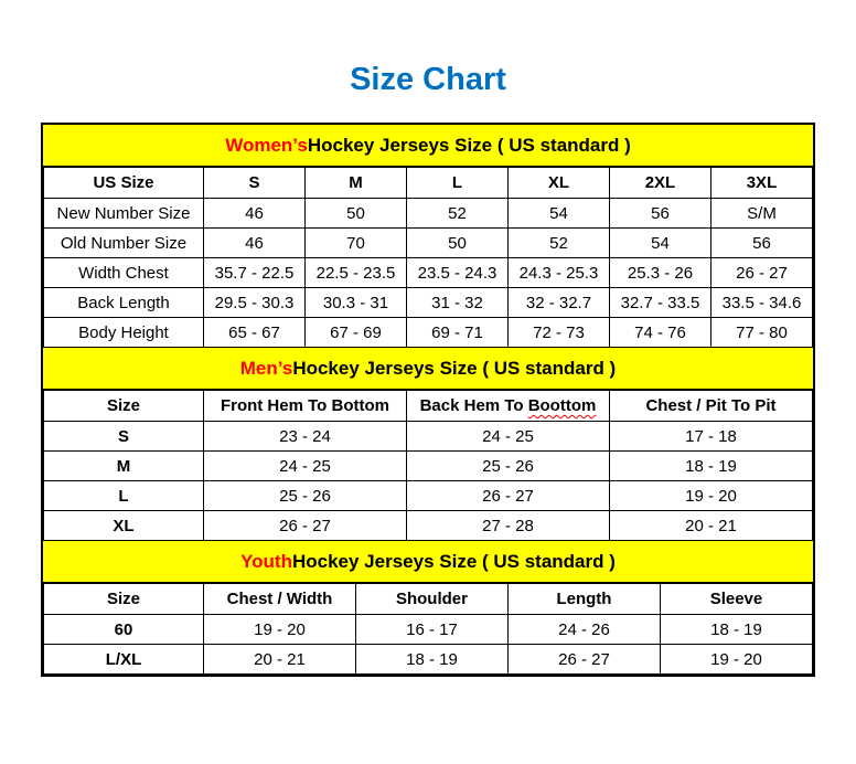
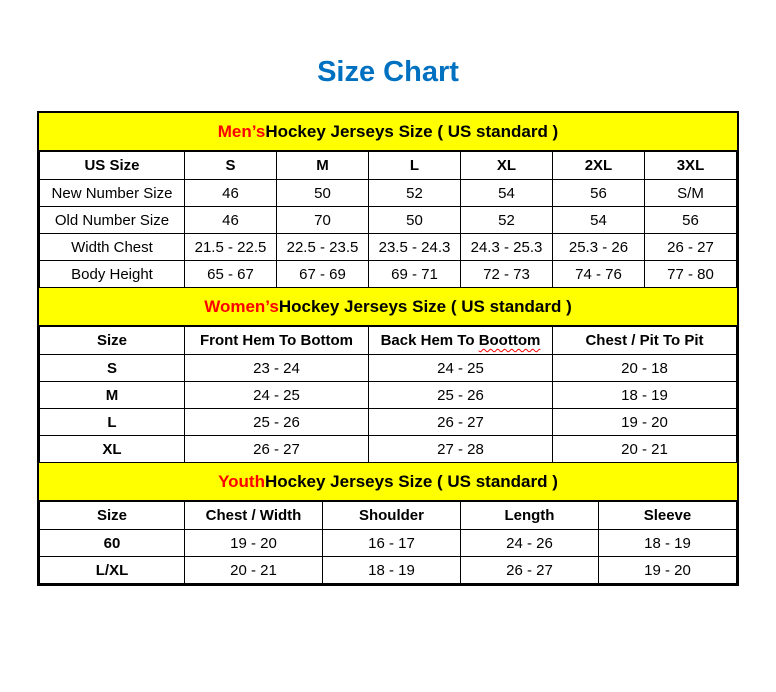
  Size Chart
- Women’s
+ Men’s
  Hockey Jerseys Size ( US standard )
  US Size	S	M	L	XL	2XL	3XL
  New Number Size	46	50	52	54	56	S/M
  Old Number Size	46	70	50	52	54	56
- Width Chest	35.7 - 22.5	22.5 - 23.5	23.5 - 24.3	24.3 - 25.3	25.3 - 26	26 - 27
+ Width Chest	21.5 - 22.5	22.5 - 23.5	23.5 - 24.3	24.3 - 25.3	25.3 - 26	26 - 27
- Back Length	29.5 - 30.3	30.3 - 31	31 - 32	32 - 32.7	32.7 - 33.5	33.5 - 34.6
  Body Height	65 - 67	67 - 69	69 - 71	72 - 73	74 - 76	77 - 80
- Men’s
+ Women’s
  Hockey Jerseys Size ( US standard )
  Size	Front Hem To Bottom	Back Hem To Boottom	Chest / Pit To Pit
- S	23 - 24	24 - 25	17 - 18
+ S	23 - 24	24 - 25	20 - 18
  M	24 - 25	25 - 26	18 - 19
  L	25 - 26	26 - 27	19 - 20
  XL	26 - 27	27 - 28	20 - 21
  Youth
  Hockey Jerseys Size ( US standard )
  Size	Chest / Width	Shoulder	Length	Sleeve
  60	19 - 20	16 - 17	24 - 26	18 - 19
  L/XL	20 - 21	18 - 19	26 - 27	19 - 20
